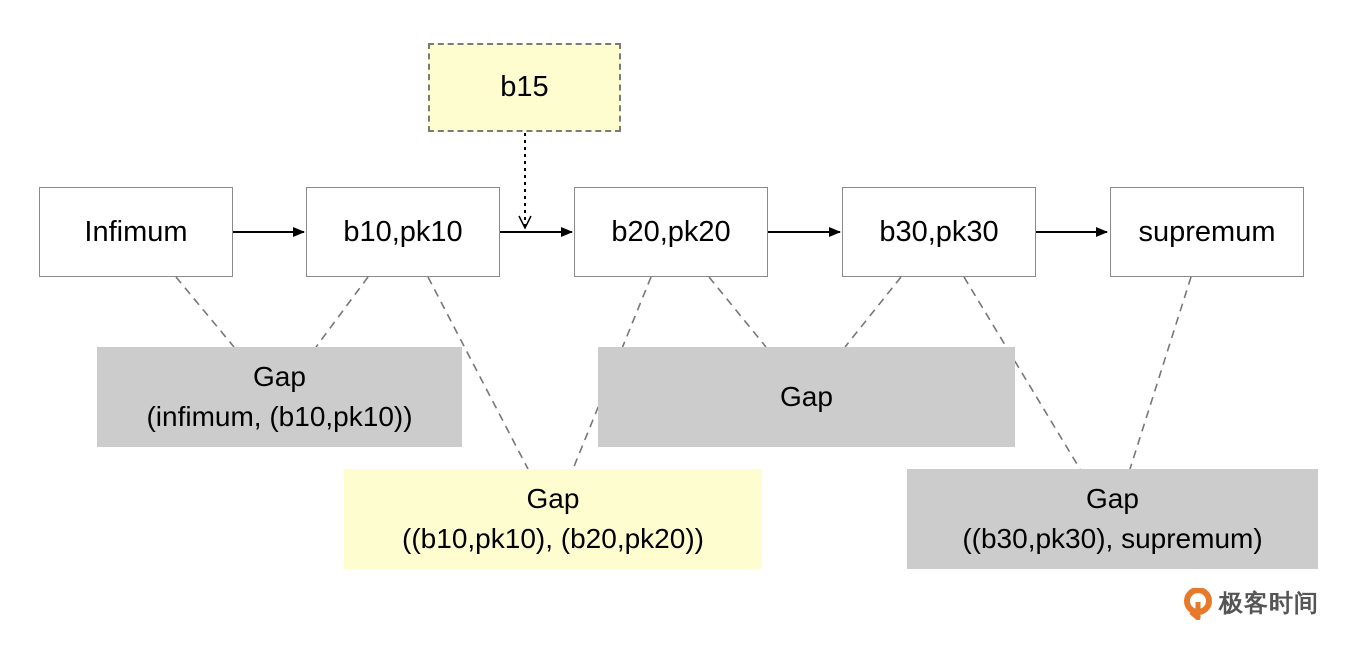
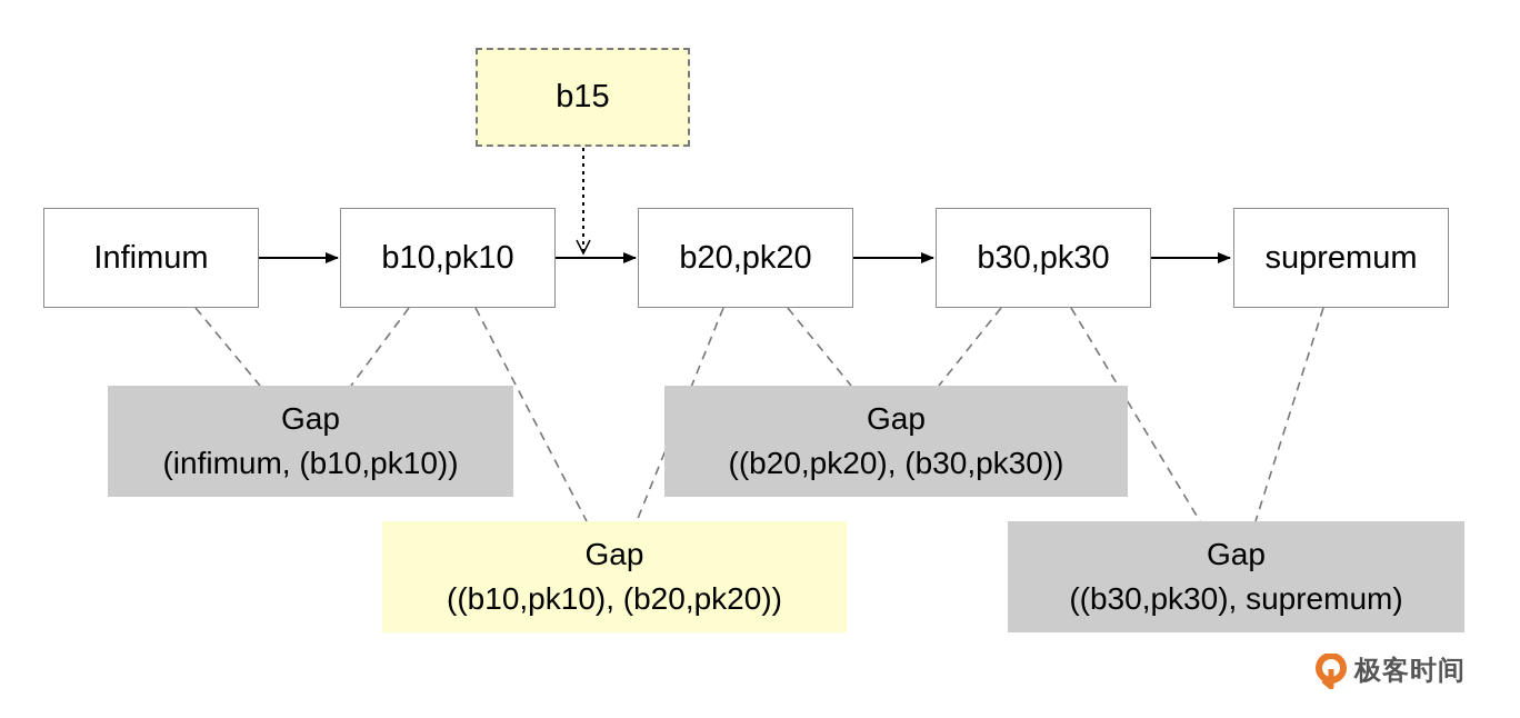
  b15
  Infimum
  b10,pk10
  b20,pk20
  b30,pk30
  supremum
  Gap
  (infimum, (b10,pk10))
  Gap
  ((b10,pk10), (b20,pk20))
  Gap
+ ((b20,pk20), (b30,pk30))
  Gap
  ((b30,pk30), supremum)
  极客时间
